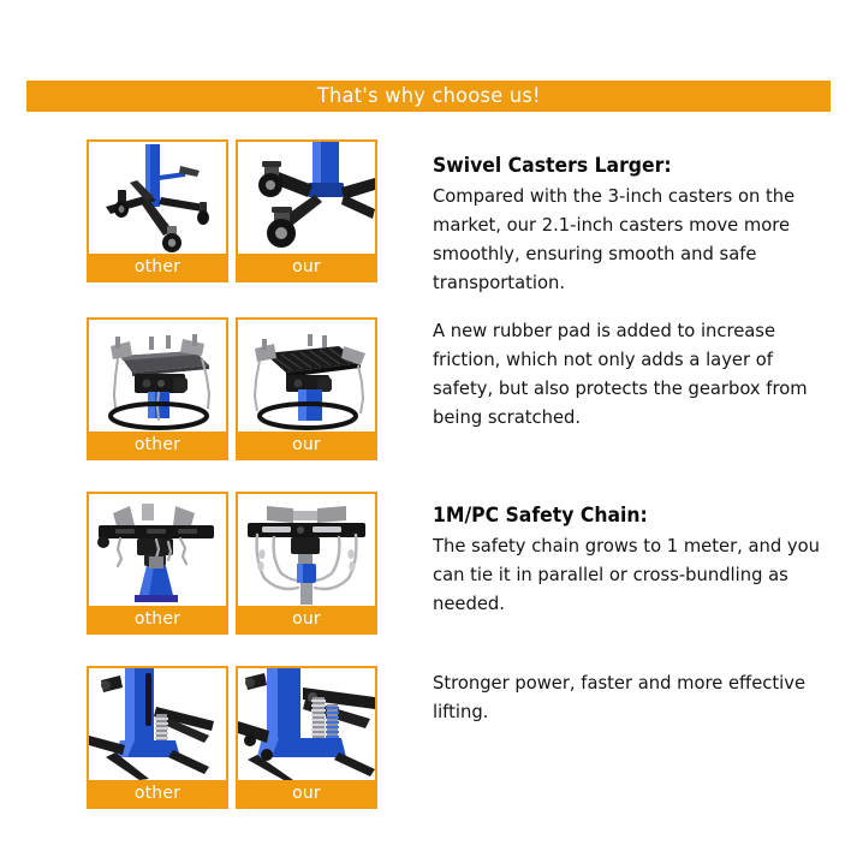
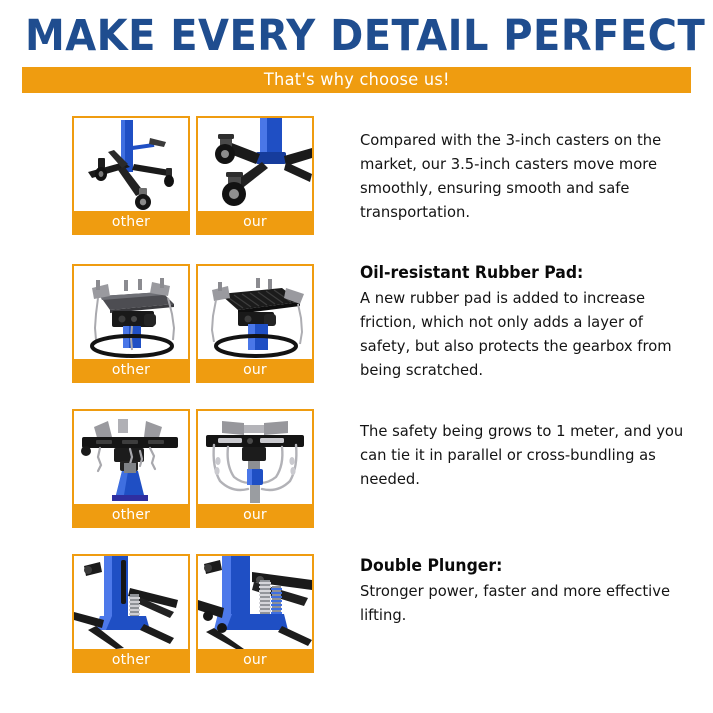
+ MAKE EVERY DETAIL PERFECT
  That's why choose us!
  other
  our
  other
  our
  other
  our
  other
  our
- Swivel Casters Larger:
- Compared with the 3-inch casters on the market, our 2.1-inch casters move more smoothly, ensuring smooth and safe transportation.
+ Compared with the 3-inch casters on the market, our 3.5-inch casters move more smoothly, ensuring smooth and safe transportation.
+ Oil-resistant Rubber Pad:
  A new rubber pad is added to increase friction, which not only adds a layer of safety, but also protects the gearbox from being scratched.
- 1M/PC Safety Chain:
- The safety chain grows to 1 meter, and you can tie it in parallel or cross-bundling as needed.
+ The safety being grows to 1 meter, and you can tie it in parallel or cross-bundling as needed.
+ Double Plunger:
  Stronger power, faster and more effective lifting.
